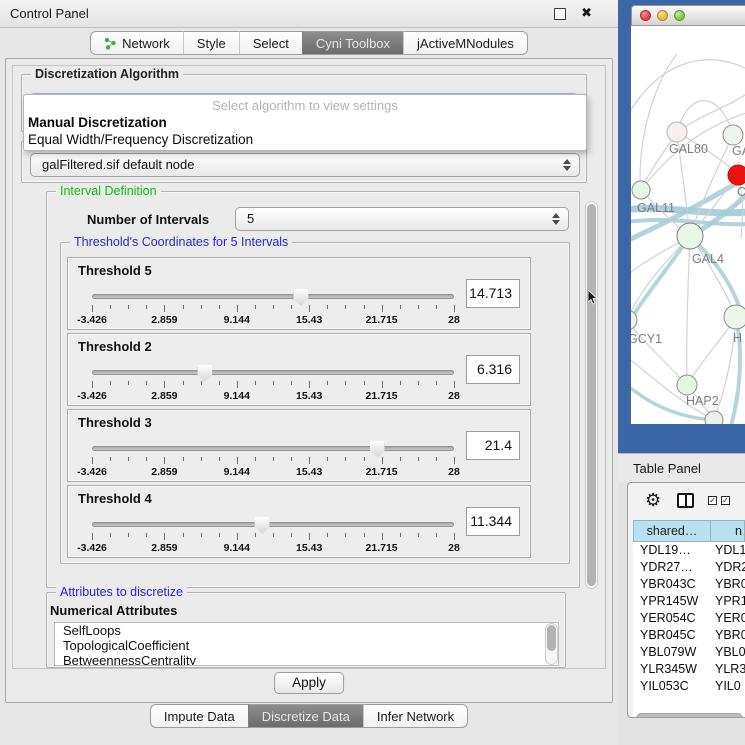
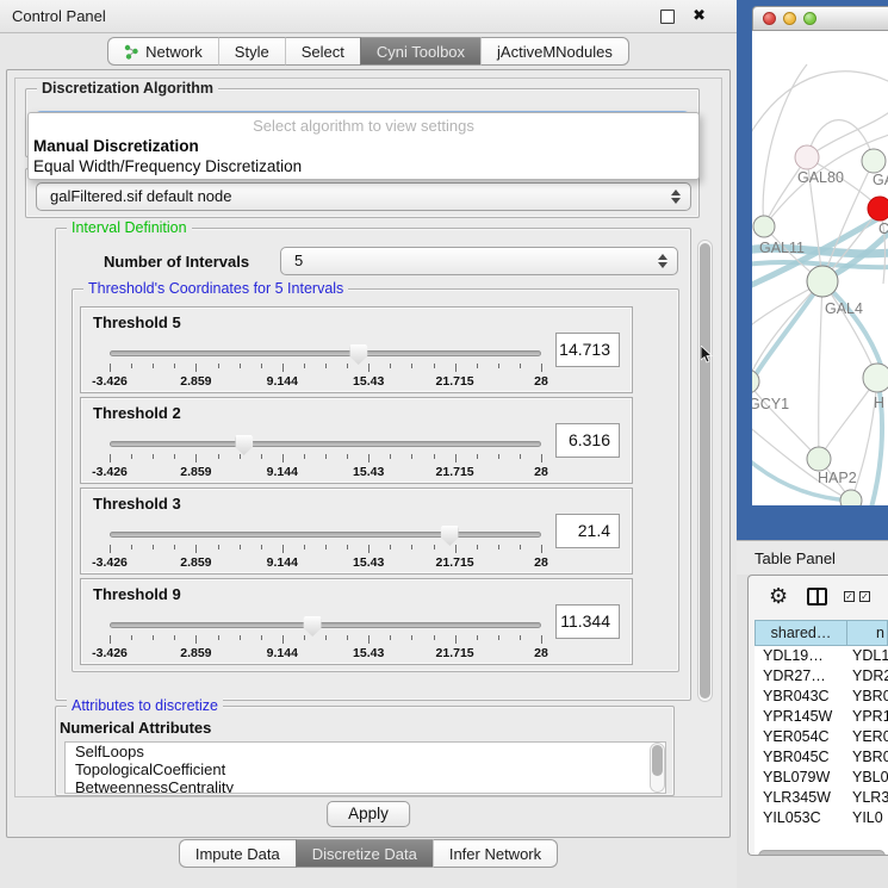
  Control Panel
  ✖
  Network
  Style
  Select
  Cyni Toolbox
  jActiveMNodules
  Discretization Algorithm
  Select algorithm to view settings
  Manual Discretization
  Equal Width/Frequency Discretization
  galFiltered.sif default node
  Interval Definition
  Number of Intervals
  5
  Threshold's Coordinates for 5 Intervals
  Threshold 5
  -3.426
  2.859
  9.144
  15.43
  21.715
  28
  14.713
  Threshold 2
  -3.426
  2.859
  9.144
  15.43
  21.715
  28
  6.316
  Threshold 3
  -3.426
  2.859
  9.144
  15.43
  21.715
  28
  21.4
- Threshold 4
+ Threshold 9
  -3.426
  2.859
  9.144
  15.43
  21.715
  28
  11.344
  Attributes to discretize
  Numerical Attributes
  SelfLoops
  TopologicalCoefficient
  BetweennessCentrality
  Apply
  Impute Data
  Discretize Data
  Infer Network
  GAL80
  C
  GAL11
  GAL4
  GCY1
  H
  HAP2
  Table Panel
  ⚙
  ✓
  ✓
  shared…
  n
  YDL19…
  YDL1
  YDR27…
  YDR
  YBR043C
  YBR0
  YPR145W
  YPR1
  YER054C
  YER0
  YBR045C
  YBR0
  YBL079W
  YBL0
  YLR345W
  YLR3
  YIL053C
  YIL0
